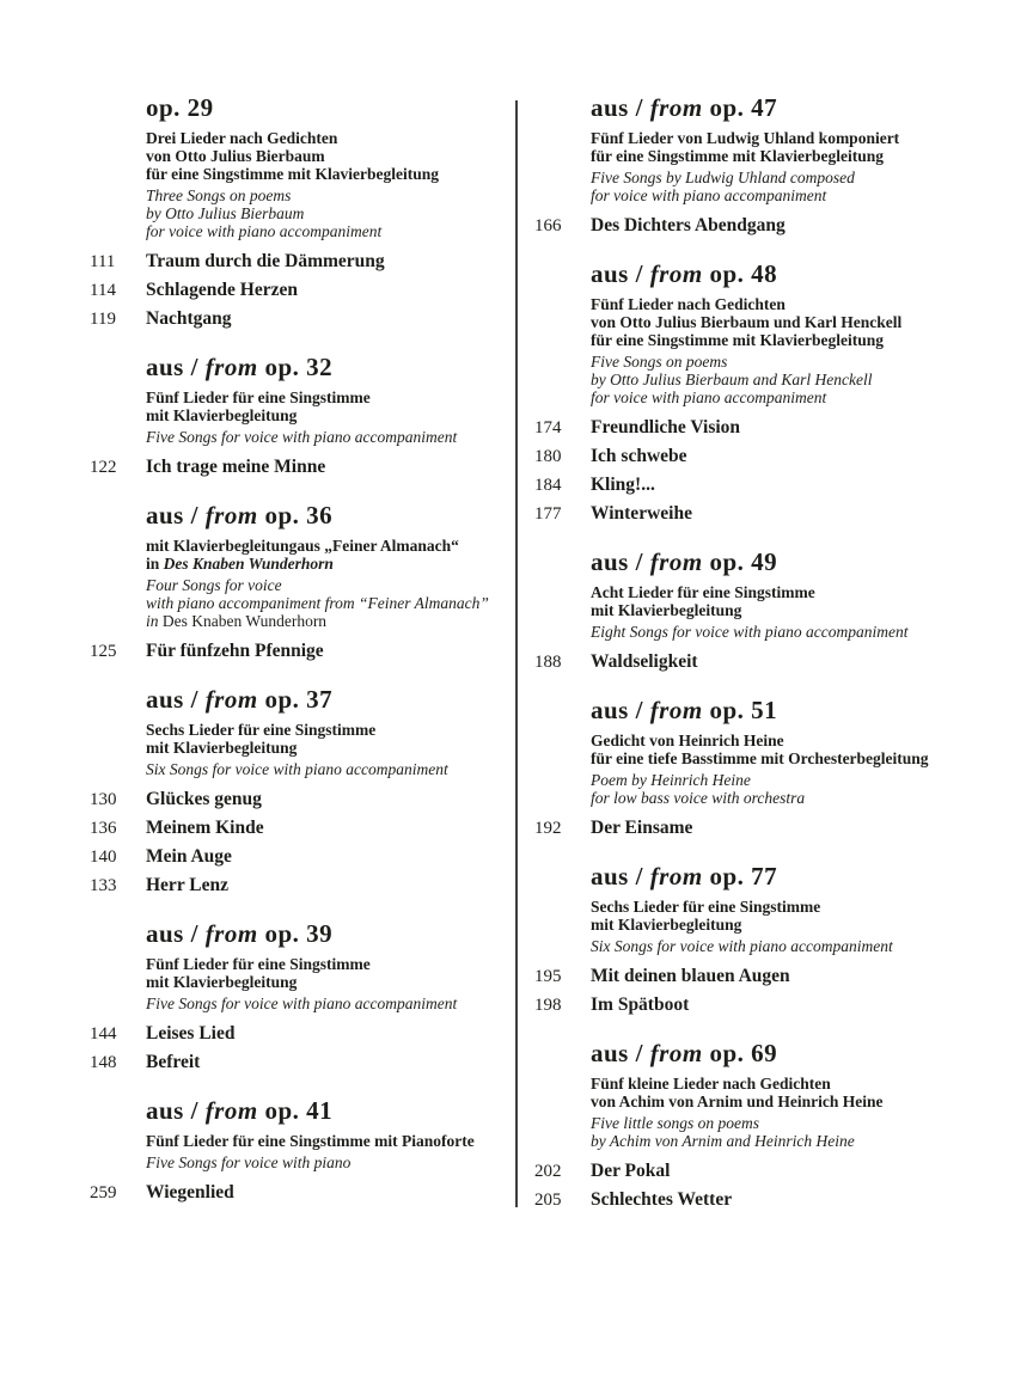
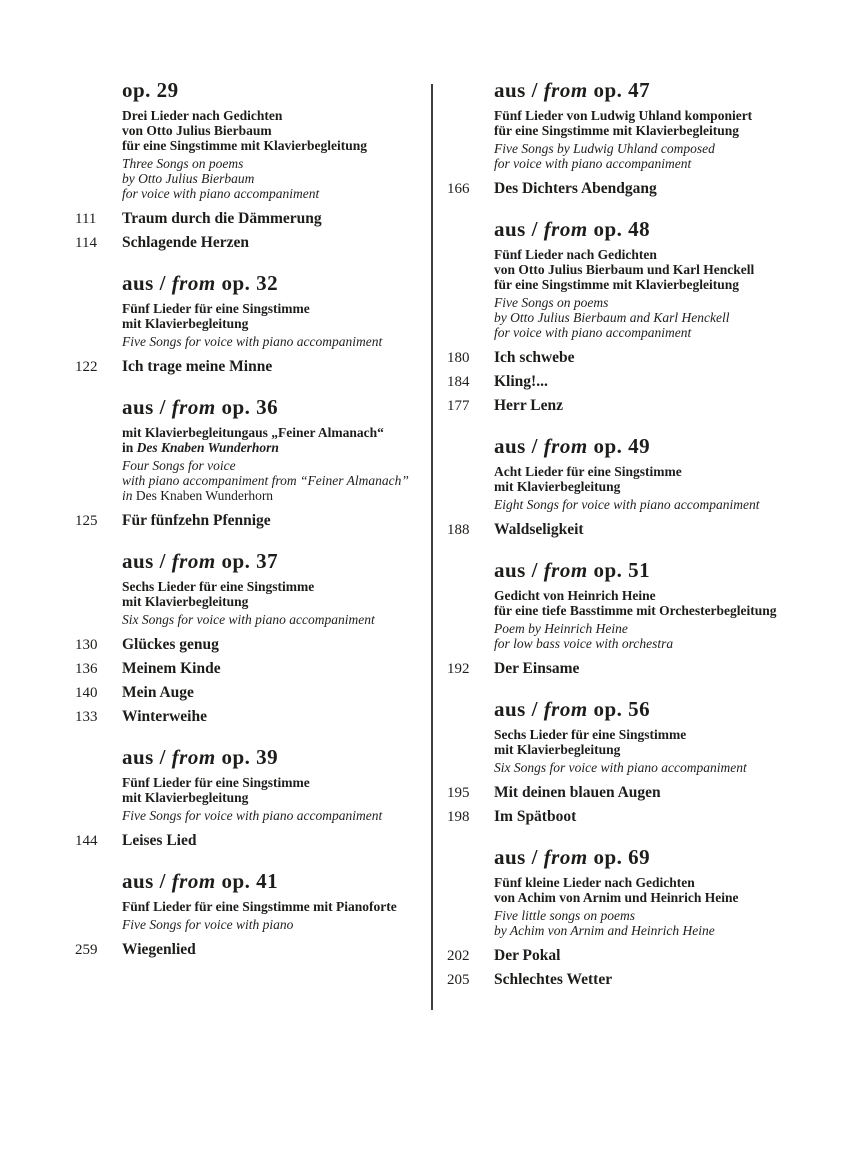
  op. 29
  Drei Lieder nach Gedichten
  von Otto Julius Bierbaum
  für eine Singstimme mit Klavierbegleitung
  Three Songs on poems
  by Otto Julius Bierbaum
  for voice with piano accompaniment
  111
  Traum durch die Dämmerung
  114
  Schlagende Herzen
- 119
- Nachtgang
  aus / from op. 32
  Fünf Lieder für eine Singstimme
  mit Klavierbegleitung
  Five Songs for voice with piano accompaniment
  122
  Ich trage meine Minne
  aus / from op. 36
  mit Klavierbegleitungaus „Feiner Almanach“
  in Des Knaben Wunderhorn
  Four Songs for voice
  with piano accompaniment from “Feiner Almanach”
  in Des Knaben Wunderhorn
  125
  Für fünfzehn Pfennige
  aus / from op. 37
  Sechs Lieder für eine Singstimme
  mit Klavierbegleitung
  Six Songs for voice with piano accompaniment
  130
  Glückes genug
  136
  Meinem Kinde
  140
  Mein Auge
  133
- Herr Lenz
+ Winterweihe
  aus / from op. 39
  Fünf Lieder für eine Singstimme
  mit Klavierbegleitung
  Five Songs for voice with piano accompaniment
  144
  Leises Lied
- 148
- Befreit
  aus / from op. 41
  Fünf Lieder für eine Singstimme mit Pianoforte
  Five Songs for voice with piano
  259
  Wiegenlied
  aus / from op. 47
  Fünf Lieder von Ludwig Uhland komponiert
  für eine Singstimme mit Klavierbegleitung
  Five Songs by Ludwig Uhland composed
  for voice with piano accompaniment
  166
  Des Dichters Abendgang
  aus / from op. 48
  Fünf Lieder nach Gedichten
  von Otto Julius Bierbaum und Karl Henckell
  für eine Singstimme mit Klavierbegleitung
  Five Songs on poems
  by Otto Julius Bierbaum and Karl Henckell
  for voice with piano accompaniment
- 174
- Freundliche Vision
  180
  Ich schwebe
  184
  Kling!...
  177
- Winterweihe
+ Herr Lenz
  aus / from op. 49
  Acht Lieder für eine Singstimme
  mit Klavierbegleitung
  Eight Songs for voice with piano accompaniment
  188
  Waldseligkeit
  aus / from op. 51
  Gedicht von Heinrich Heine
  für eine tiefe Basstimme mit Orchesterbegleitung
  Poem by Heinrich Heine
  for low bass voice with orchestra
  192
  Der Einsame
- aus / from op. 77
+ aus / from op. 56
  Sechs Lieder für eine Singstimme
  mit Klavierbegleitung
  Six Songs for voice with piano accompaniment
  195
  Mit deinen blauen Augen
  198
  Im Spätboot
  aus / from op. 69
  Fünf kleine Lieder nach Gedichten
  von Achim von Arnim und Heinrich Heine
  Five little songs on poems
  by Achim von Arnim and Heinrich Heine
  202
  Der Pokal
  205
  Schlechtes Wetter
